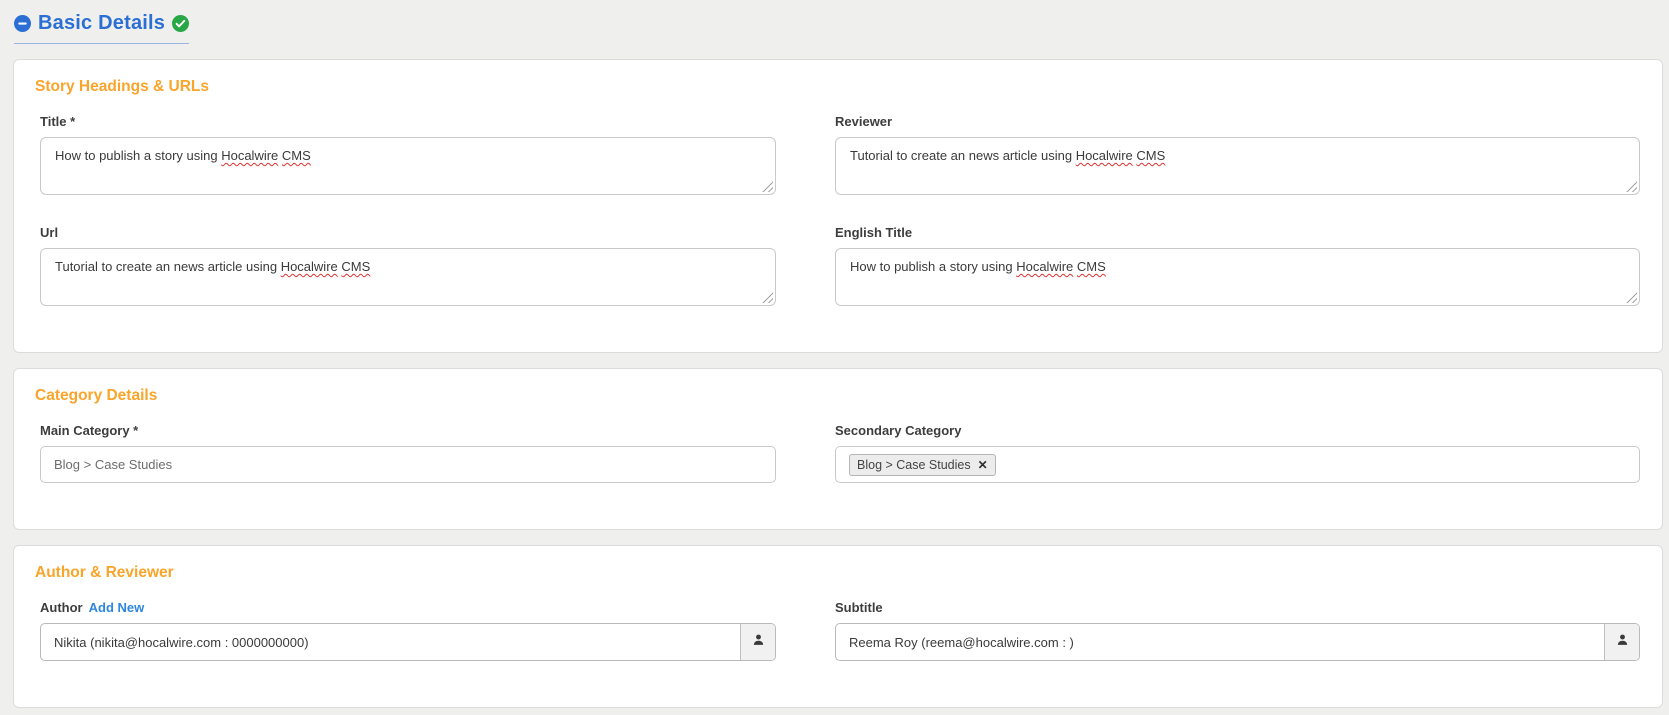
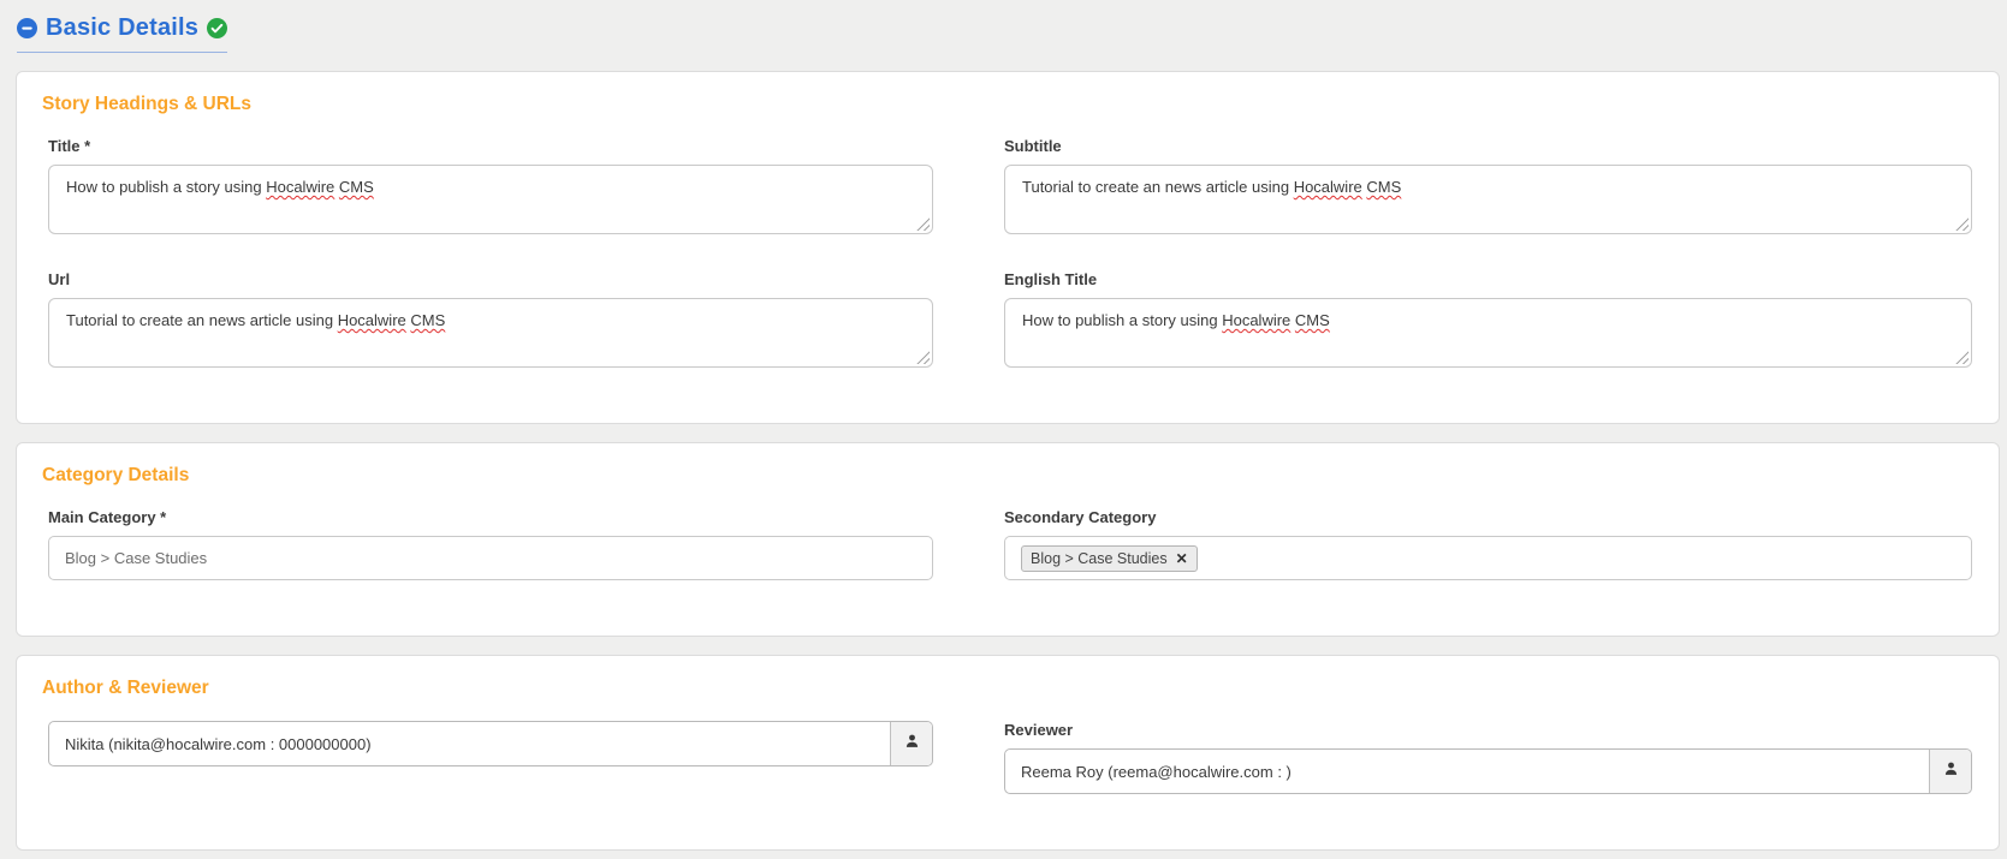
  Basic Details
  Story Headings & URLs
  Title *
  How to publish a story using Hocalwire CMS
- Reviewer
+ Subtitle
  Tutorial to create an news article using Hocalwire CMS
  Url
  Tutorial to create an news article using Hocalwire CMS
  English Title
  How to publish a story using Hocalwire CMS
  Category Details
  Main Category *
  Blog > Case Studies
  Secondary Category
  Blog > Case Studies
  ✕
  Author & Reviewer
- Author
- Add New
  Nikita (nikita@hocalwire.com : 0000000000)
- Subtitle
+ Reviewer
  Reema Roy (reema@hocalwire.com : )
